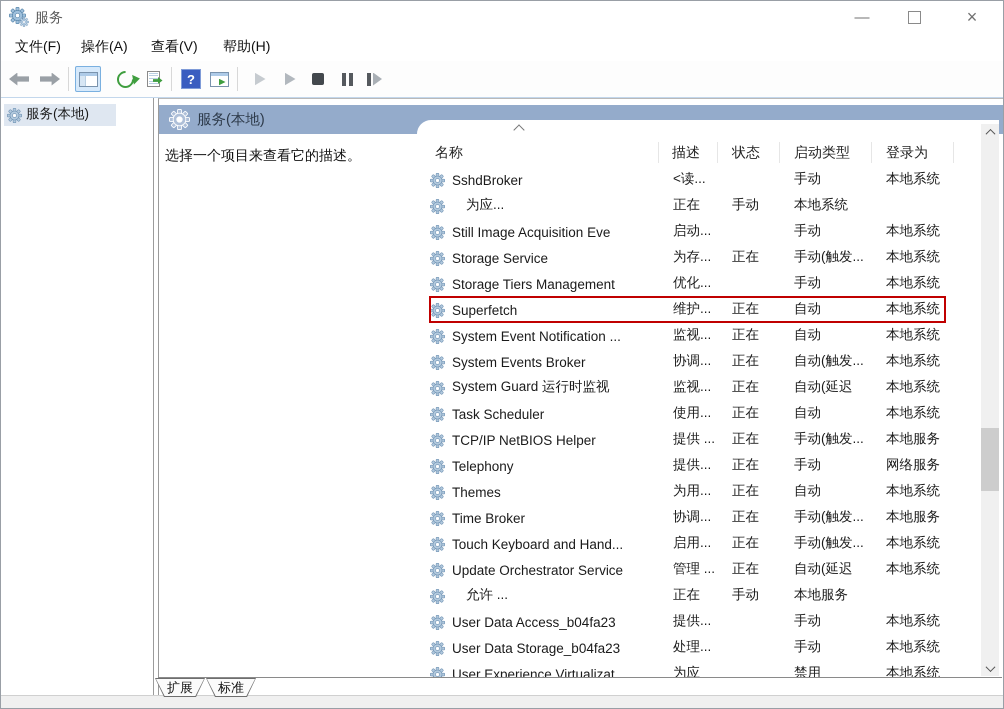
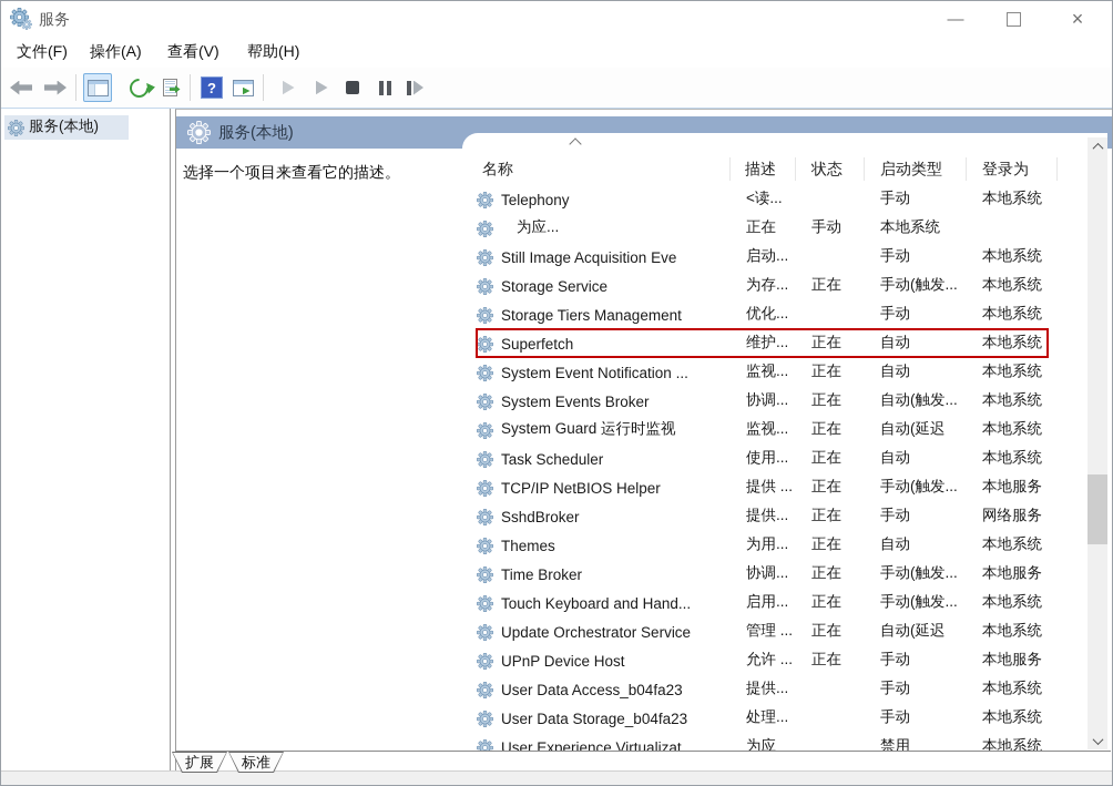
  服务
  —
  ×
  文件(F)
  操作(A)
  查看(V)
  帮助(H)
  ?
  服务(本地)
  服务(本地)
  选择一个项目来查看它的描述。
  名称
  描述
  状态
  启动类型
  登录为
- SshdBroker
+ Telephony
  <读...
  手动
  本地系统
  为应...
  正在
  手动
  本地系统
  Still Image Acquisition Eve
  启动...
  手动
  本地系统
  Storage Service
  为存...
  正在
  手动(触发...
  本地系统
  Storage Tiers Management
  优化...
  手动
  本地系统
  Superfetch
  维护...
  正在
  自动
  本地系统
  System Event Notification ...
  监视...
  正在
  自动
  本地系统
  System Events Broker
  协调...
  正在
  自动(触发...
  本地系统
  System Guard 运行时监视
  监视...
  正在
  自动(延迟
  本地系统
  Task Scheduler
  使用...
  正在
  自动
  本地系统
  TCP/IP NetBIOS Helper
  提供 ...
  正在
  手动(触发...
  本地服务
- Telephony
+ SshdBroker
  提供...
  正在
  手动
  网络服务
  Themes
  为用...
  正在
  自动
  本地系统
  Time Broker
  协调...
  正在
  手动(触发...
  本地服务
  Touch Keyboard and Hand...
  启用...
  正在
  手动(触发...
  本地系统
  Update Orchestrator Service
  管理 ...
  正在
  自动(延迟
  本地系统
+ UPnP Device Host
  允许 ...
  正在
  手动
  本地服务
  User Data Access_b04fa23
  提供...
  手动
  本地系统
  User Data Storage_b04fa23
  处理...
  手动
  本地系统
  User Experience Virtualizat
  为应
  禁用
  本地系统
  扩展
  标准
